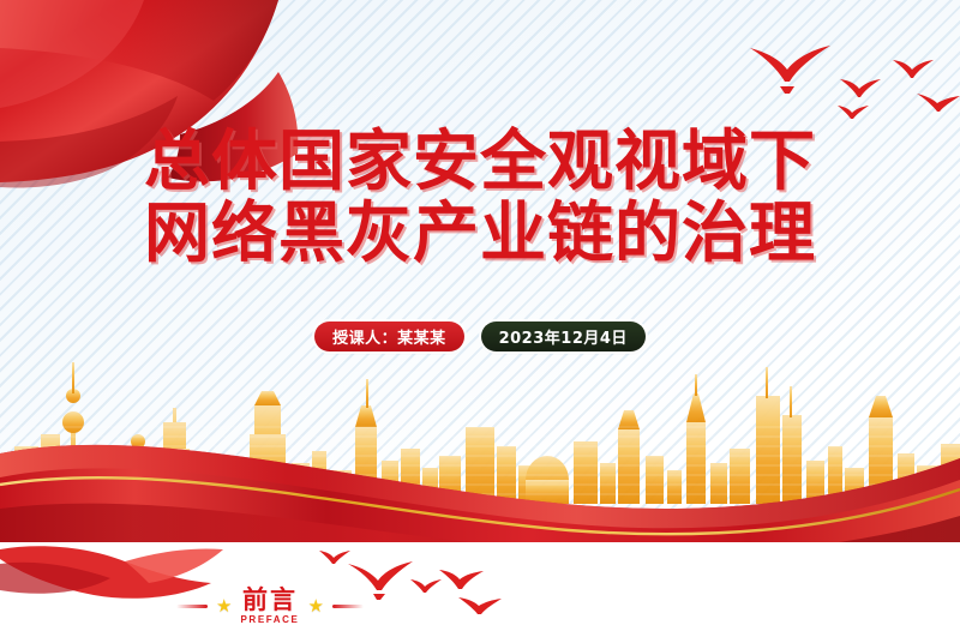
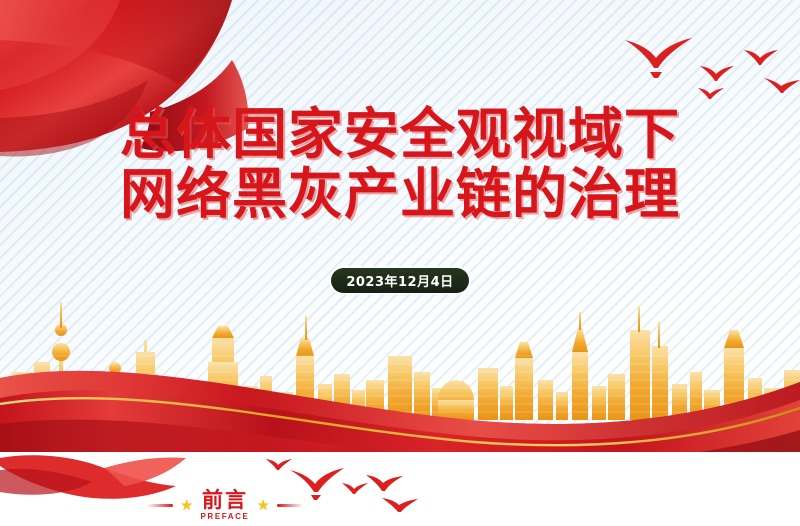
  总体国家安全观视域下
  网络黑灰产业链的治理
- 授课人：某某某
  2023年12月4日
  ★
  前言
  PREFACE
  ★
